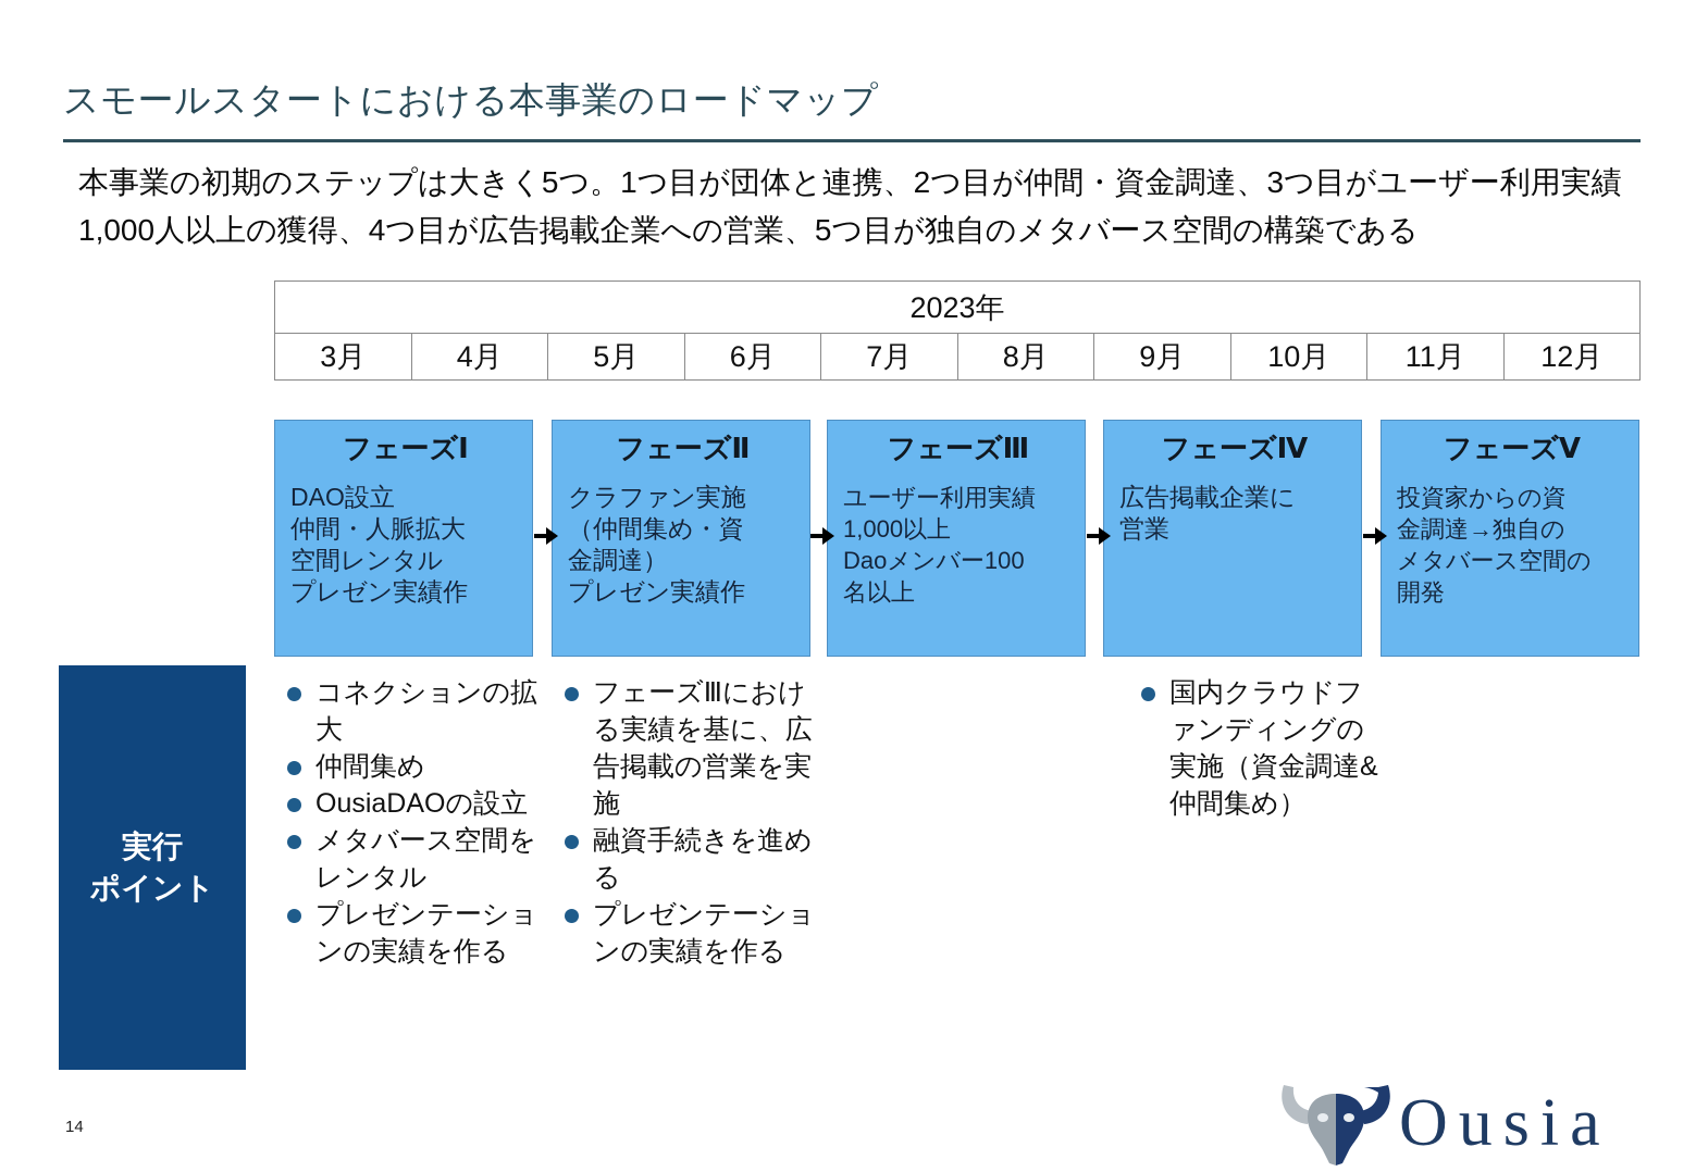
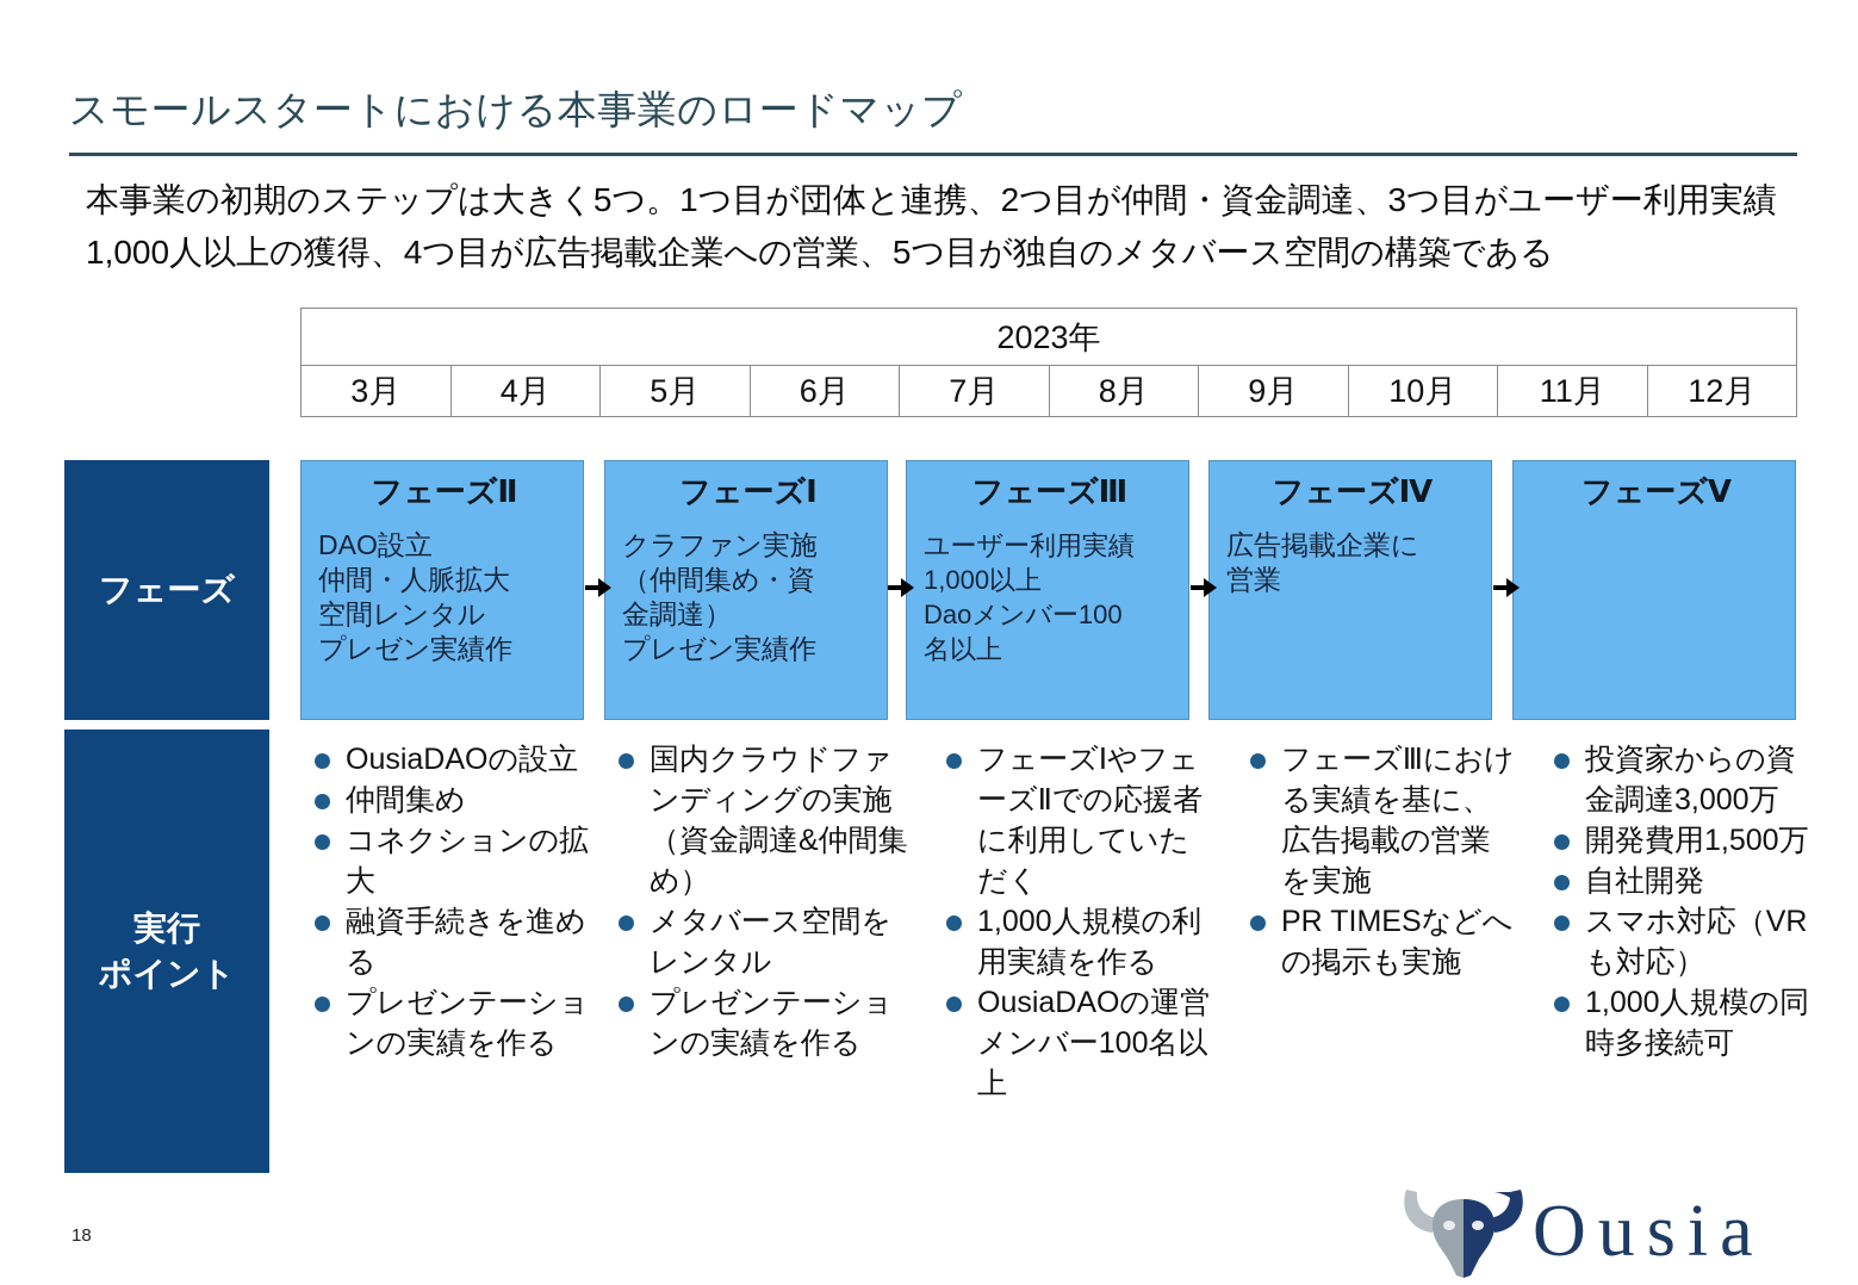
  スモールスタートにおける本事業のロードマップ
  本事業の初期のステップは大きく5つ。1つ目が団体と連携、2つ目が仲間・資金調達、3つ目がユーザー利用実績1,000人以上の獲得、4つ目が広告掲載企業への営業、5つ目が独自のメタバース空間の構築である
  2023年
  3月
  4月
  5月
  6月
  7月
  8月
  9月
  10月
  11月
  12月
+ フェーズ
  実行
  ポイント
- フェーズⅠ
+ フェーズⅡ
  DAO設立
  仲間・人脈拡大
  空間レンタル
  プレゼン実績作
- フェーズⅡ
+ フェーズⅠ
  クラファン実施
  （仲間集め・資
  金調達）
  プレゼン実績作
  フェーズⅢ
  ユーザー利用実績
  1,000以上
  Daoメンバー100
  名以上
  フェーズⅣ
  広告掲載企業に
  営業
  フェーズⅤ
- 投資家からの資
- 金調達→独自の
- メタバース空間の
- 開発
- コネクションの拡大
+ OusiaDAOの設立
  仲間集め
- OusiaDAOの設立
+ コネクションの拡大
- メタバース空間をレンタル
+ 融資手続きを進める
  プレゼンテーションの実績を作る
- フェーズⅢにおける実績を基に、広告掲載の営業を実施
+ 国内クラウドファンディングの実施（資金調達&仲間集め）
- 融資手続きを進める
+ メタバース空間をレンタル
  プレゼンテーションの実績を作る
+ フェーズⅠやフェーズⅡでの応援者に利用していただく
+ 1,000人規模の利用実績を作る
+ OusiaDAOの運営メンバー100名以上
- 国内クラウドファンディングの実施（資金調達&仲間集め）
+ フェーズⅢにおける実績を基に、広告掲載の営業を実施
+ PR TIMESなどへの掲示も実施
+ 投資家からの資金調達3,000万
+ 開発費用1,500万
+ 自社開発
+ スマホ対応（VRも対応）
+ 1,000人規模の同時多接続可
- 14
+ 18
  Ousia
